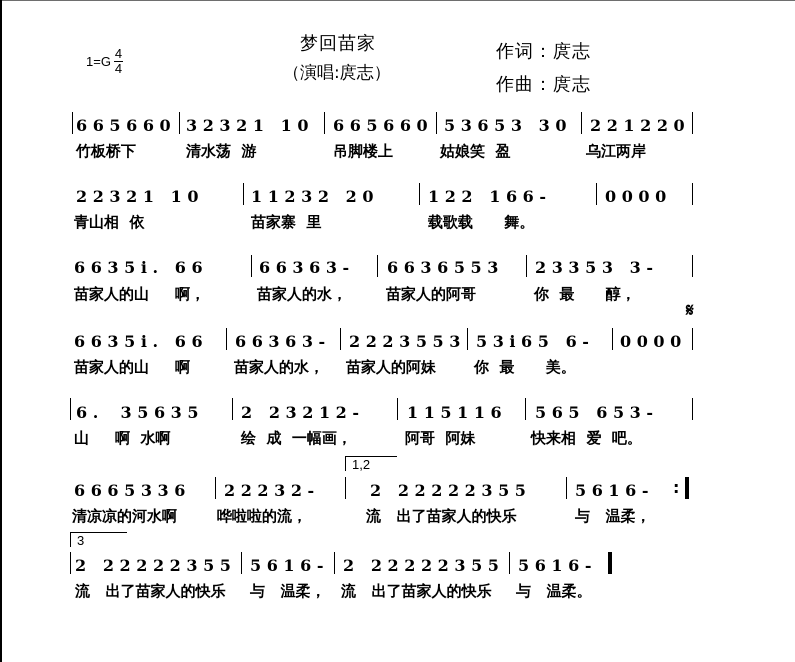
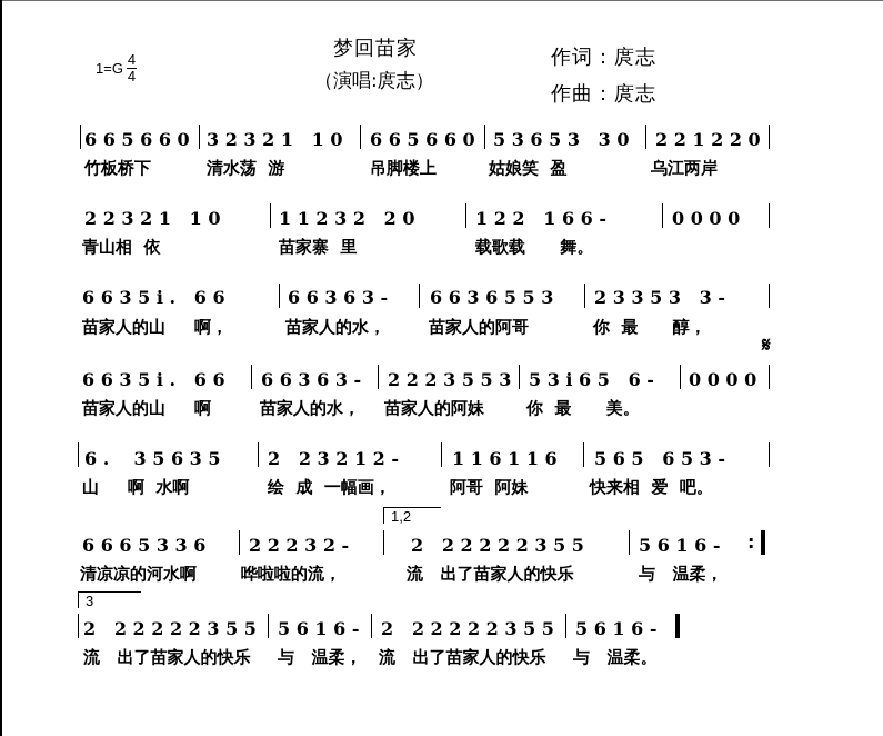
  1=G
  4
  4
  梦回苗家
  （演唱:庹志）
  作词：庹志
  作曲：庹志
  6 6 5 6 6 0
  竹板桥下
  3 2 3 2 1 1 0
  清水荡 游
  6 6 5 6 6 0
  吊脚楼上
  5 3 6 5 3 3 0
  姑娘笑 盈
  2 2 1 2 2 0
  乌江两岸
  2 2 3 2 1 1 0
  青山相 依
  1 1 2 3 2 2 0
  苗家寨 里
  1 2 2 1 6 6 -
  载歌载 舞。
  0 0 0 0
  6 6 3 5 i . 6 6
  苗家人的山 啊，
  6 6 3 6 3 -
  苗家人的水，
  6 6 3 6 5 5 3
  苗家人的阿哥
  2 3 3 5 3 3 -
  你 最 醇，
  𝄋
  6 6 3 5 i . 6 6
  苗家人的山 啊
  6 6 3 6 3 -
  苗家人的水，
  2 2 2 3 5 5 3
  苗家人的阿妹
  5 3 i 6 5 6 -
  你 最 美。
  0 0 0 0
  6 . 3 5 6 3 5
  山 啊 水啊
  2 2 3 2 1 2 -
  绘 成 一幅画，
- 1 1 5 1 1 6
+ 1 1 6 1 1 6
  阿哥 阿妹
  5 6 5 6 5 3 -
  快来相 爱 吧。
  6 6 6 5 3 3 6
  清凉凉的河水啊
  2 2 2 3 2 -
  哗啦啦的流，
  1,2
  2 2 2 2 2 2 3 5 5
  流 出了苗家人的快乐
  5 6 1 6 -
  与 温柔，
  :
  3
  2 2 2 2 2 2 3 5 5
  流 出了苗家人的快乐
  5 6 1 6 -
  与 温柔，
  2 2 2 2 2 2 3 5 5
  流 出了苗家人的快乐
  5 6 1 6 -
  与 温柔。
